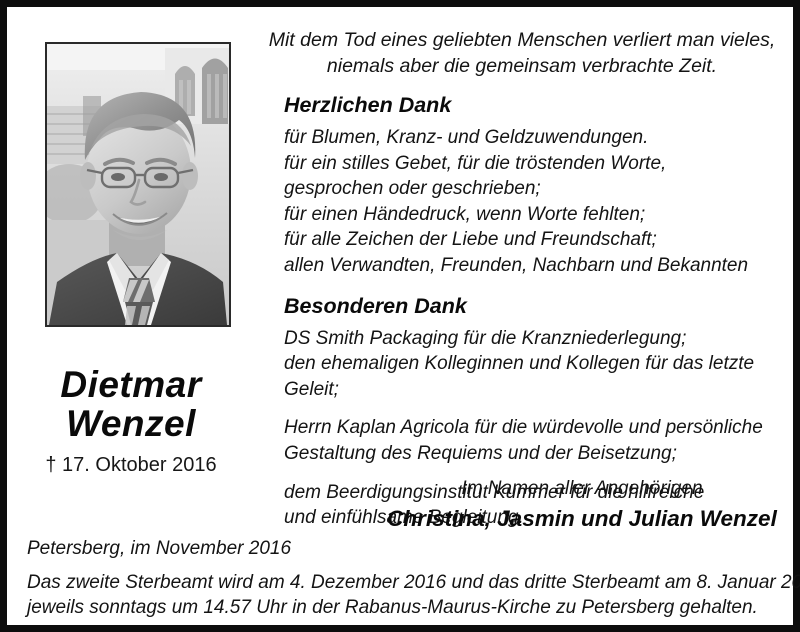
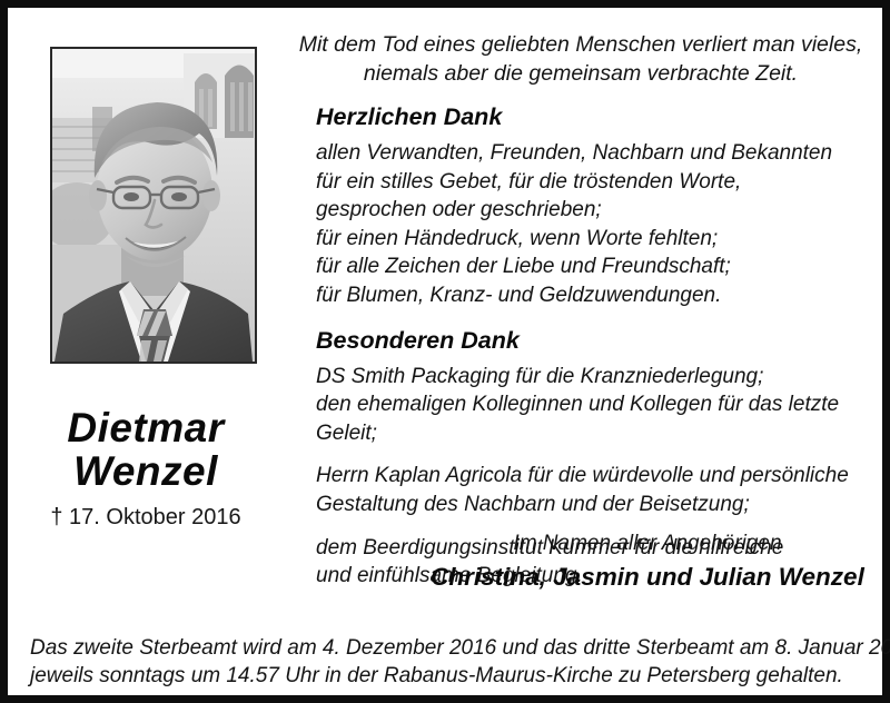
  Dietmar
  Wenzel
  † 17. Oktober 2016
- Petersberg, im November 2016
  Mit dem Tod eines geliebten Menschen verliert man vieles,
  niemals aber die gemeinsam verbrachte Zeit.
  Herzlichen Dank
- für Blumen, Kranz- und Geldzuwendungen.
+ allen Verwandten, Freunden, Nachbarn und Bekannten
  für ein stilles Gebet, für die tröstenden Worte,
  gesprochen oder geschrieben;
  für einen Händedruck, wenn Worte fehlten;
  für alle Zeichen der Liebe und Freundschaft;
- allen Verwandten, Freunden, Nachbarn und Bekannten
+ für Blumen, Kranz- und Geldzuwendungen.
  Besonderen Dank
  DS Smith Packaging für die Kranzniederlegung;
  den ehemaligen Kolleginnen und Kollegen für das letzte Geleit;
  Herrn Kaplan Agricola für die würdevolle und persönliche
- Gestaltung des Requiems und der Beisetzung;
+ Gestaltung des Nachbarn und der Beisetzung;
  dem Beerdigungsinstitut Kummer für die hilfreiche
  und einfühlsame Begleitung.
  Im Namen aller Angehörigen
  Christina, Jasmin und Julian Wenzel
  Das zweite Sterbeamt wird am 4. Dezember 2016 und das dritte Sterbeamt am 8. Januar 20
  jeweils sonntags um 14.57 Uhr in der Rabanus-Maurus-Kirche zu Petersberg gehalten.
